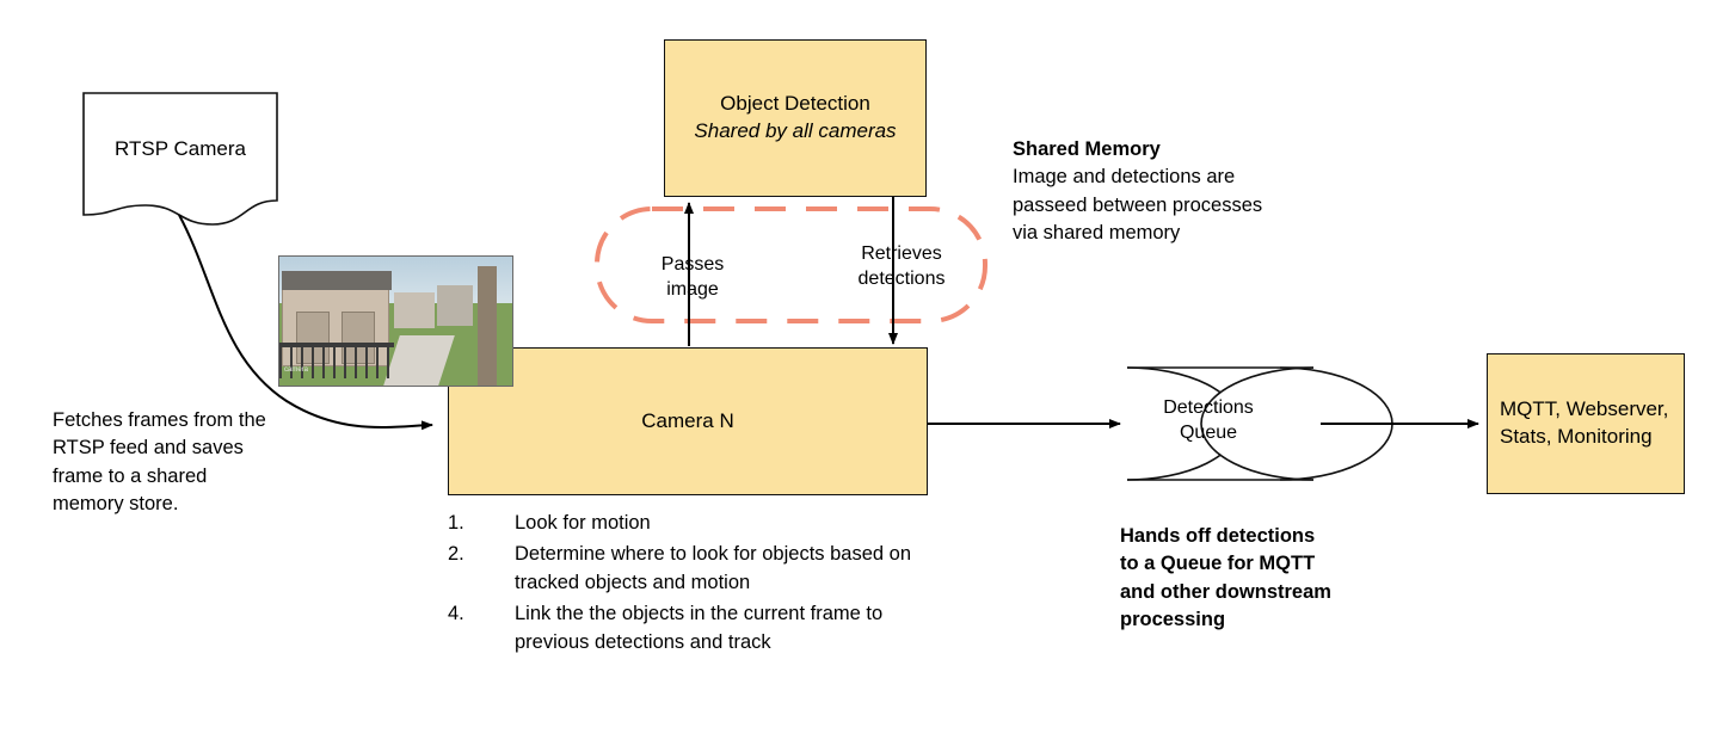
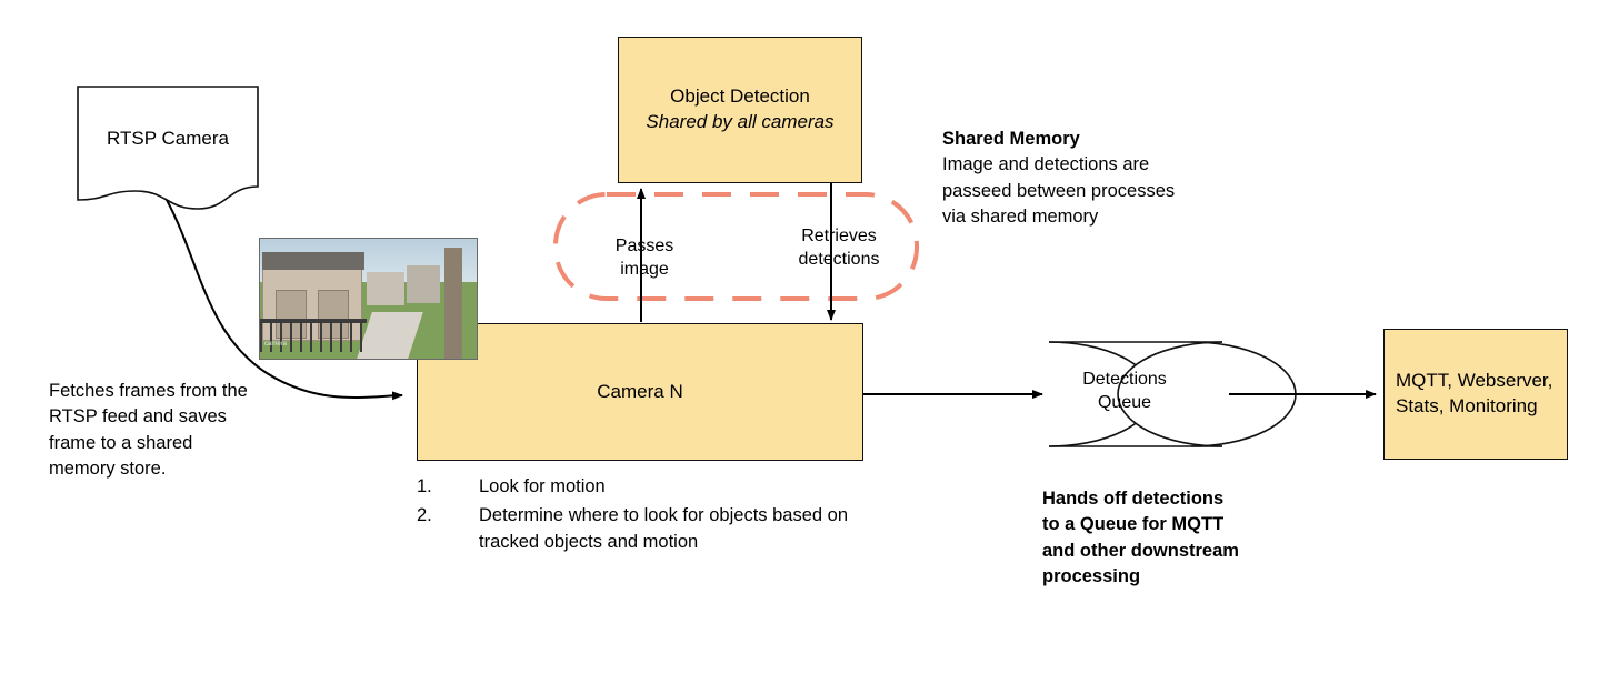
  RTSP Camera
  Object Detection
  Shared by all cameras
  Camera N
  Passes
  image
  Retrieves
  detections
  Shared Memory
  Image and detections are passeed between processes via shared memory
  Fetches frames from the RTSP feed and saves frame to a shared memory store.
  1.
  Look for motion
  2.
  Determine where to look for objects based on tracked objects and motion
- 4.
- Link the the objects in the current frame to previous detections and track
  Detections
  Queue
  Hands off detections to a Queue for MQTT and other downstream processing
  MQTT, Webserver,
  Stats, Monitoring
